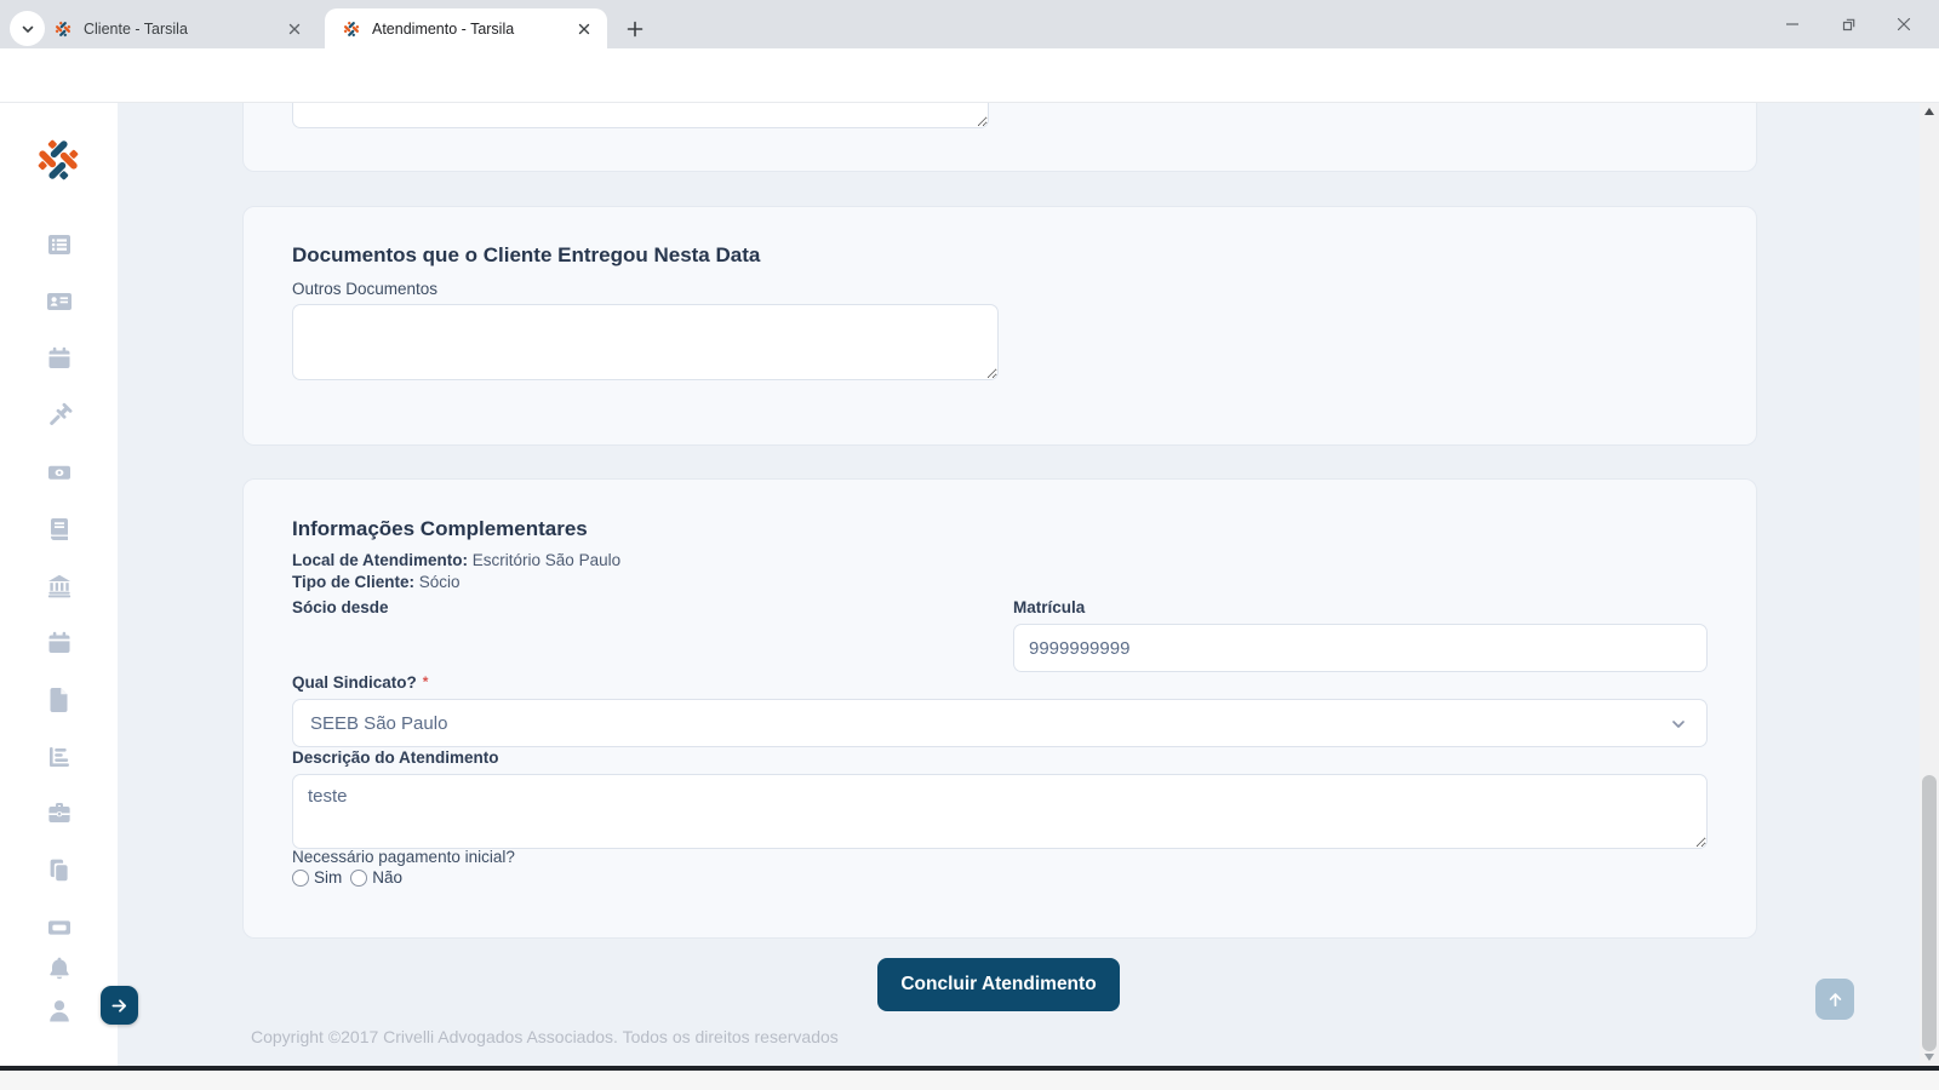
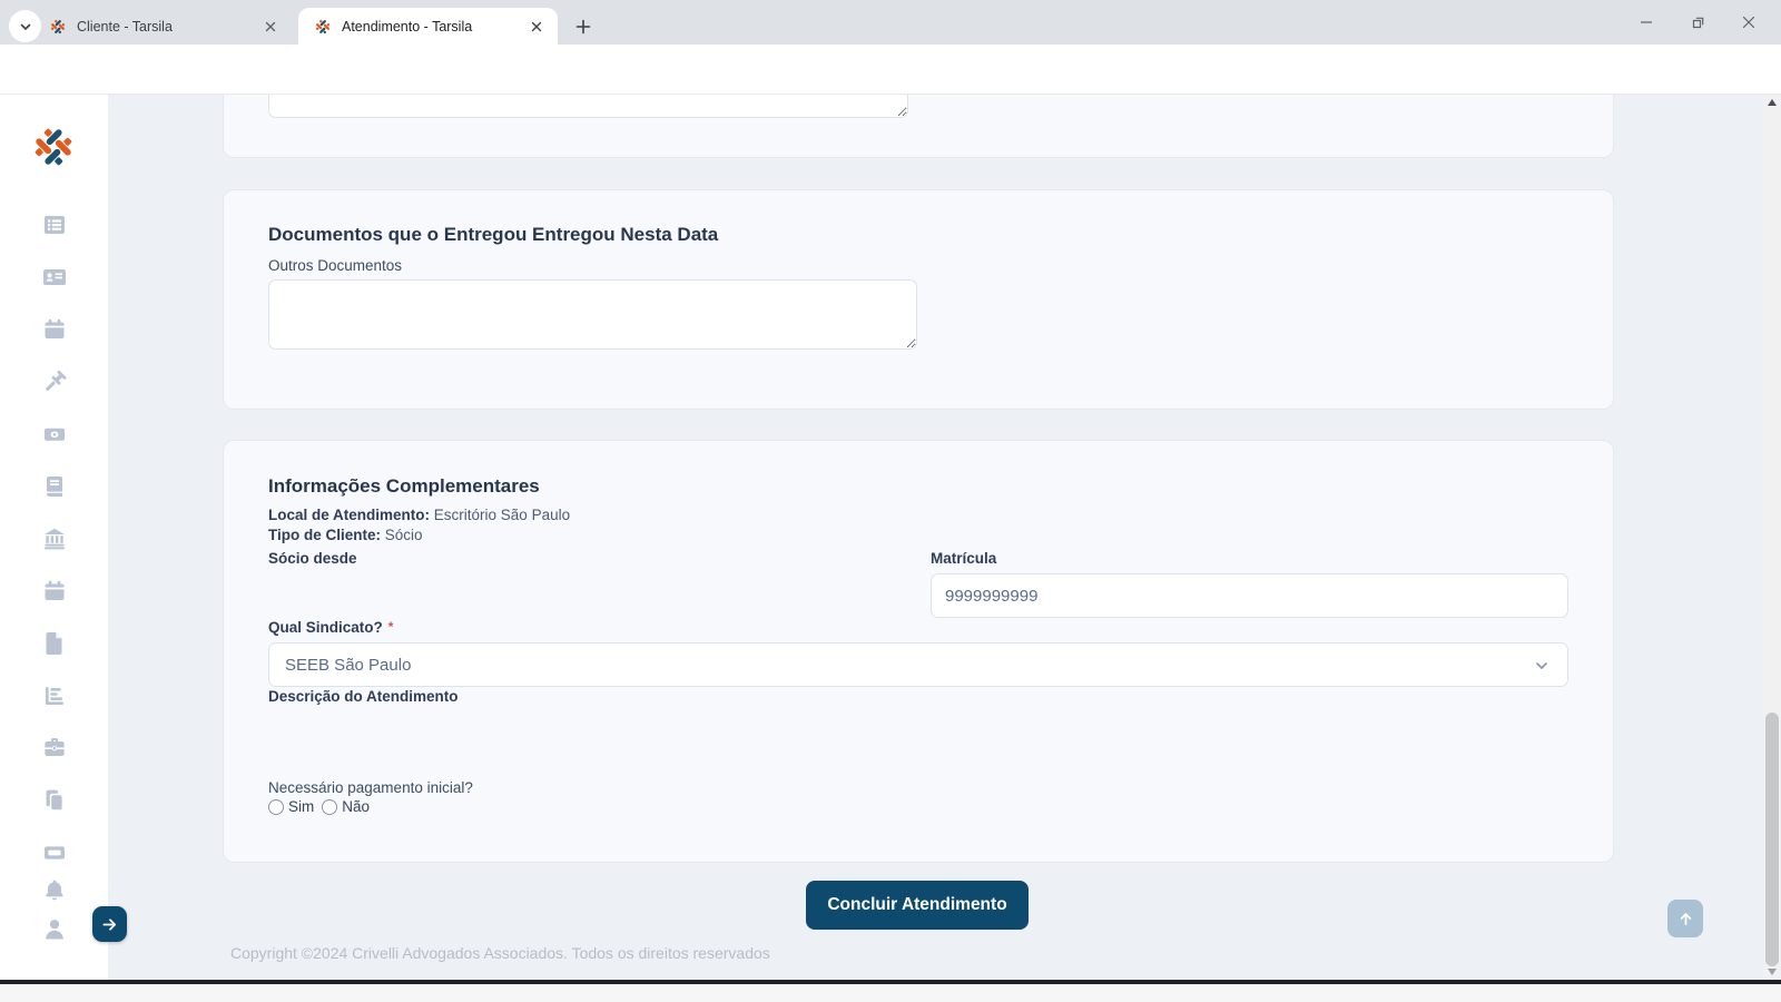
  Cliente - Tarsila
  Atendimento - Tarsila
- Documentos que o Cliente Entregou Nesta Data
+ Documentos que o Entregou Entregou Nesta Data
  Outros Documentos
  Informações Complementares
  Local de Atendimento: Escritório São Paulo
  Tipo de Cliente: Sócio
  Sócio desde
  Matrícula
  9999999999
  Qual Sindicato? *
  SEEB São Paulo
  Descrição do Atendimento
- teste
  Necessário pagamento inicial?
  Sim
  Não
  Concluir Atendimento
- Copyright ©2017 Crivelli Advogados Associados. Todos os direitos reservados
+ Copyright ©2024 Crivelli Advogados Associados. Todos os direitos reservados
